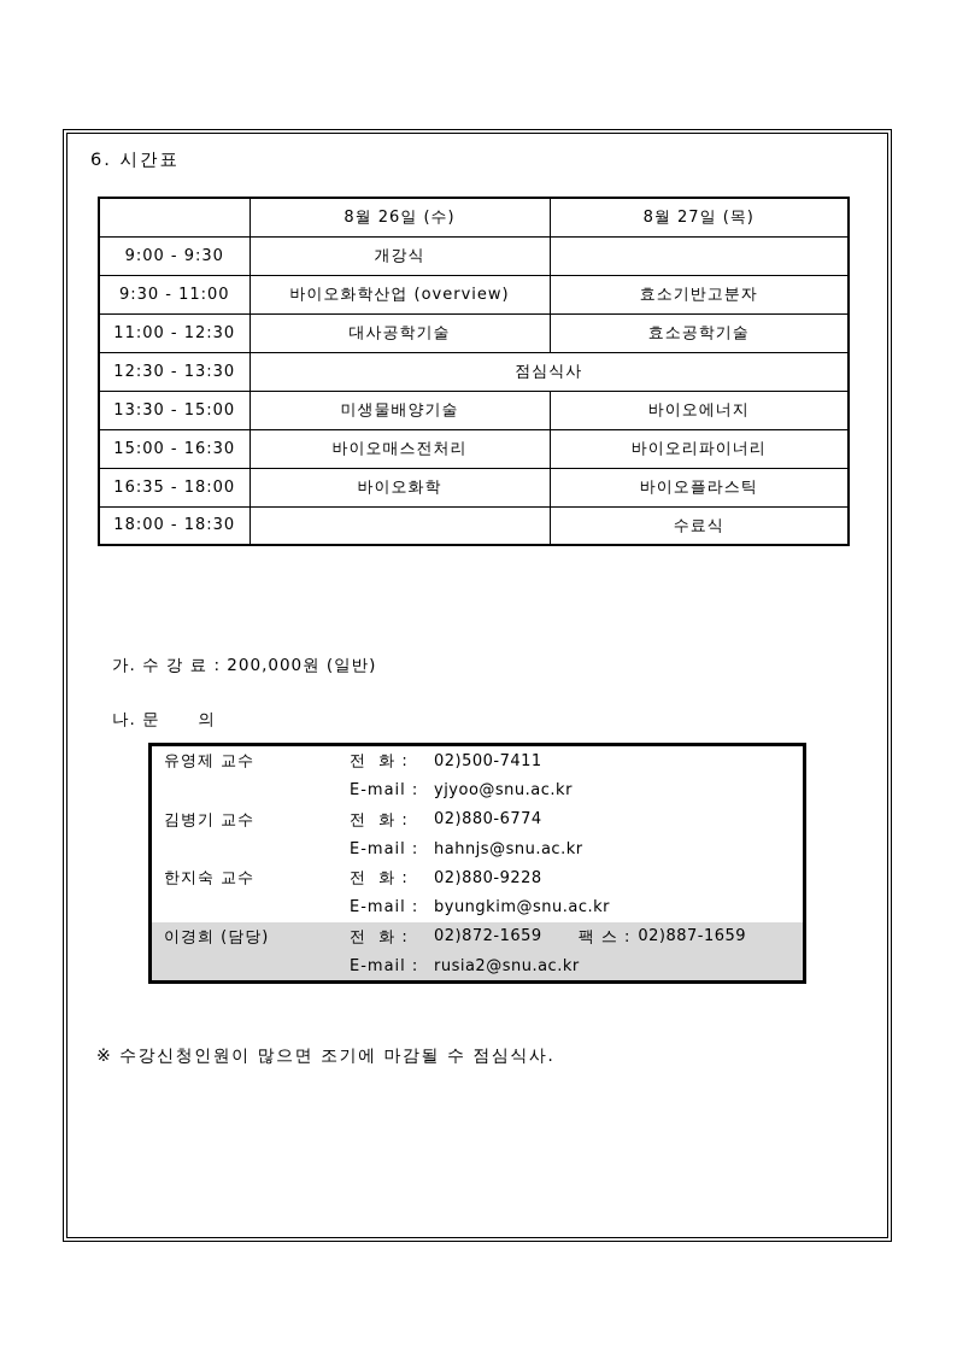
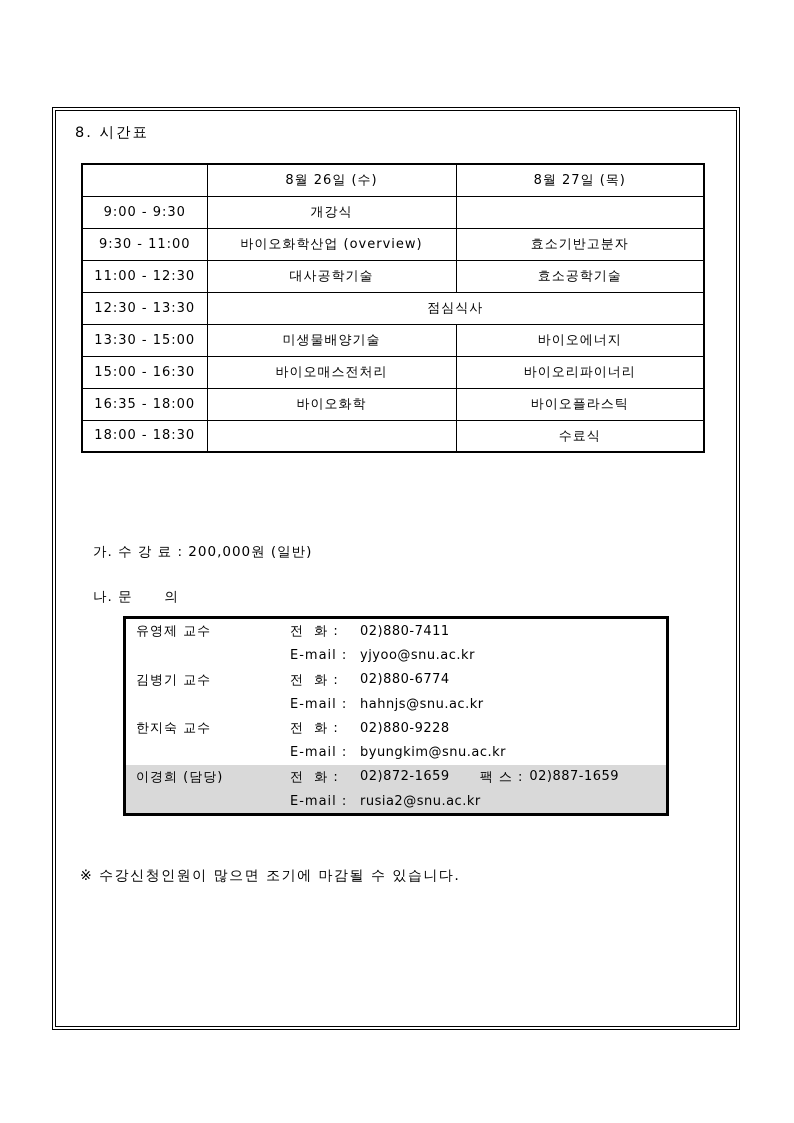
- 6. 시간표
+ 8. 시간표
  	8월 26일 (수)	8월 27일 (목)
  9:00 - 9:30	개강식
  9:30 - 11:00	바이오화학산업 (overview)	효소기반고분자
  11:00 - 12:30	대사공학기술	효소공학기술
  12:30 - 13:30	점심식사
  13:30 - 15:00	미생물배양기술	바이오에너지
  15:00 - 16:30	바이오매스전처리	바이오리파이너리
  16:35 - 18:00	바이오화학	바이오플라스틱
  18:00 - 18:30		수료식
  가. 수 강 료 : 200,000원 (일반)
  나. 문 의
  유영제 교수
  전 화 :
- 02)500-7411
+ 02)880-7411
  E-mail :
  yjyoo@snu.ac.kr
  김병기 교수
  전 화 :
  02)880-6774
  E-mail :
  hahnjs@snu.ac.kr
  한지숙 교수
  전 화 :
  02)880-9228
  E-mail :
  byungkim@snu.ac.kr
  이경희 (담당)
  전 화 :
  02)872-1659
  팩 스 :
  02)887-1659
  E-mail :
  rusia2@snu.ac.kr
- ※ 수강신청인원이 많으면 조기에 마감될 수 점심식사.
+ ※ 수강신청인원이 많으면 조기에 마감될 수 있습니다.
